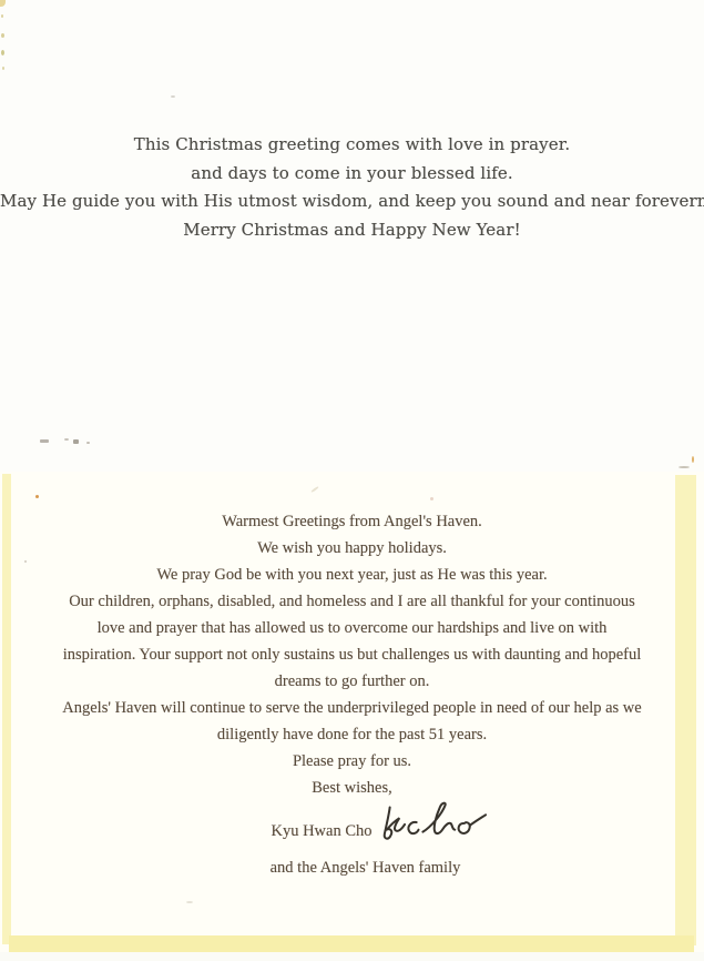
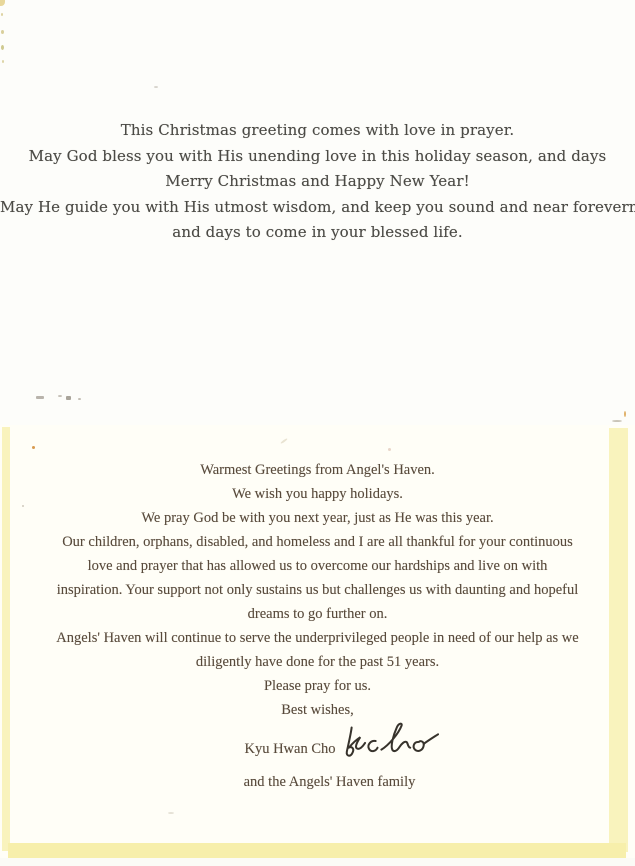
  This Christmas greeting comes with love in prayer.
+ May God bless you with His unending love in this holiday season, and days
- and days to come in your blessed life.
+ Merry Christmas and Happy New Year!
  May He guide you with His utmost wisdom, and keep you sound and near forever
- Merry Christmas and Happy New Year!
+ and days to come in your blessed life.
  Warmest Greetings from Angel's Haven.
  We wish you happy holidays.
  We pray God be with you next year, just as He was this year.
  Our children, orphans, disabled, and homeless and I are all thankful for your continuous
  love and prayer that has allowed us to overcome our hardships and live on with
  inspiration. Your support not only sustains us but challenges us with daunting and hopeful
  dreams to go further on.
  Angels' Haven will continue to serve the underprivileged people in need of our help as we
  diligently have done for the past 51 years.
  Please pray for us.
  Best wishes,
  Kyu Hwan Cho
  and the Angels' Haven family
